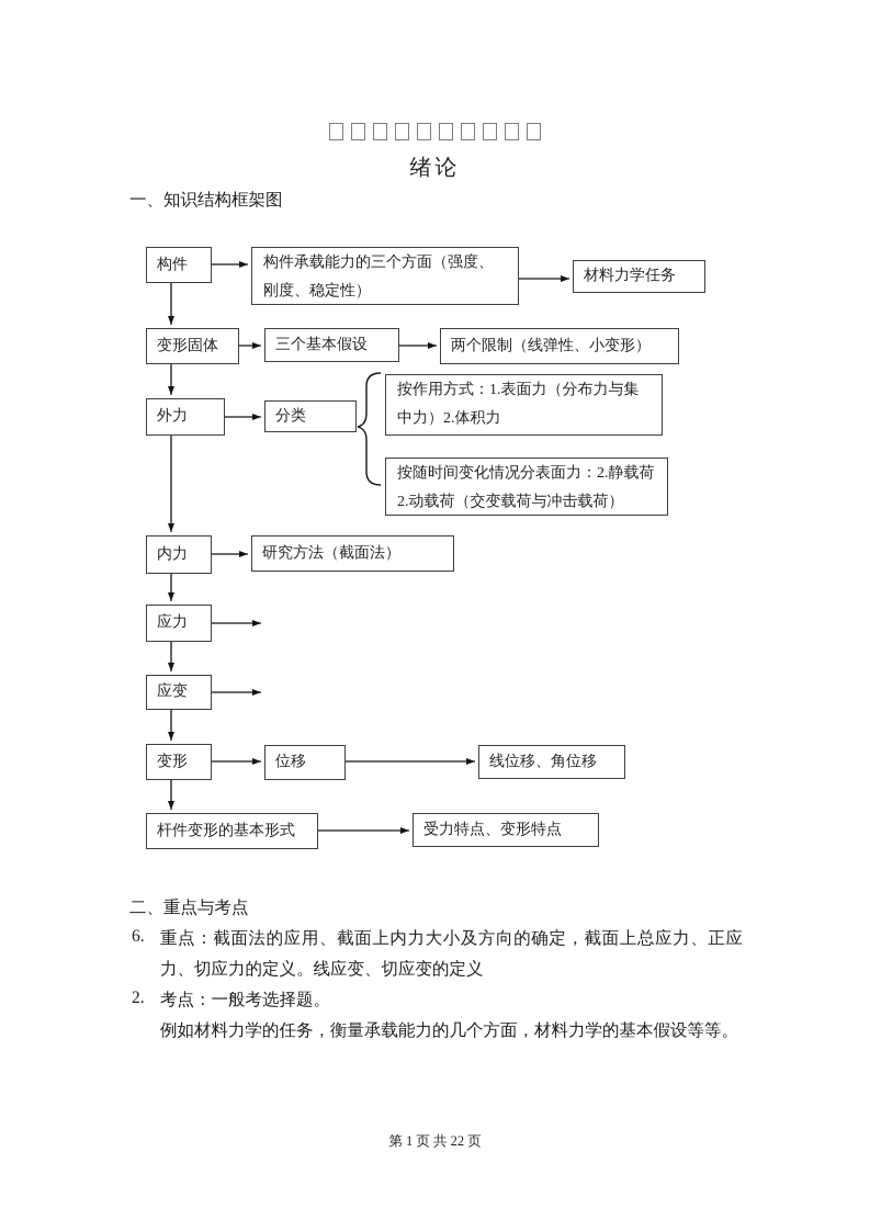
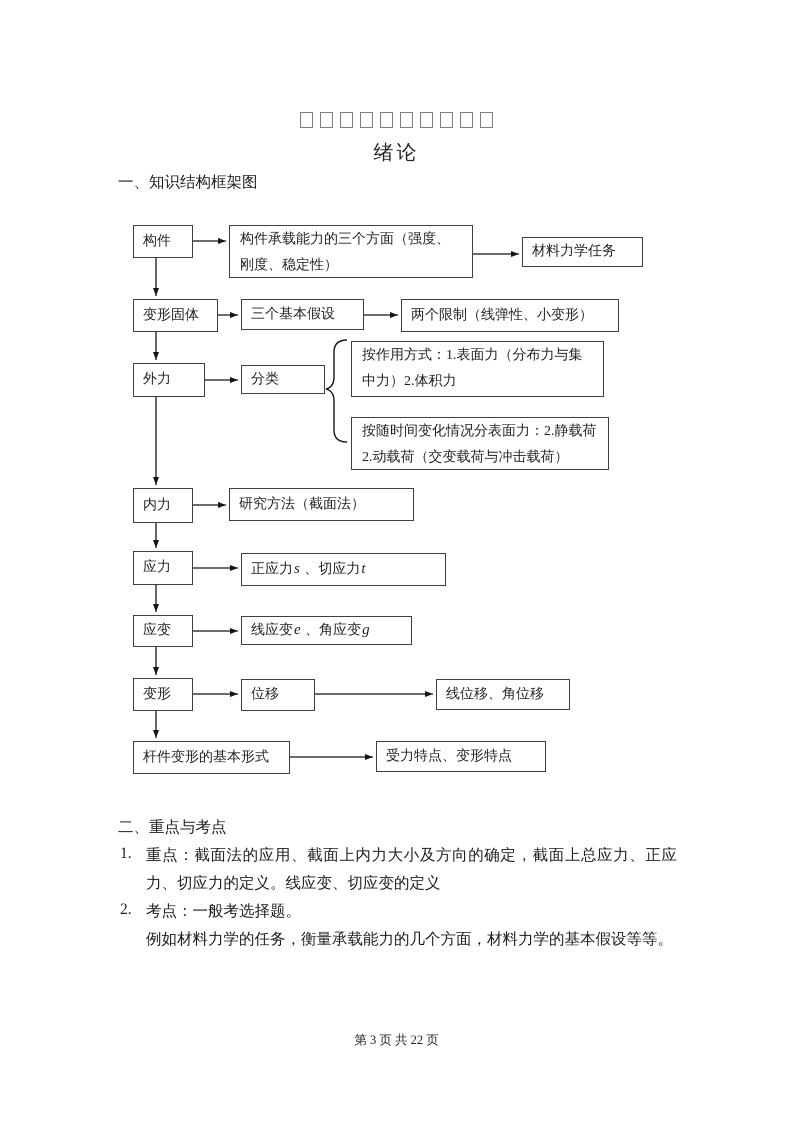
  绪论
  一、知识结构框架图
  构件
  构件承载能力的三个方面（强度、刚度、稳定性）
  材料力学任务
  变形固体
  三个基本假设
  两个限制（线弹性、小变形）
  外力
  分类
  按作用方式：1.表面力（分布力与集中力）2.体积力
  按随时间变化情况分表面力：2.静载荷 2.动载荷（交变载荷与冲击载荷）
  内力
  研究方法（截面法）
  应力
+ 正应力
+ s
+ 、切应力
+ t
  应变
+ 线应变
+ e
+ 、角应变
+ g
  变形
  位移
  线位移、角位移
  杆件变形的基本形式
  受力特点、变形特点
  二、重点与考点
- 6.
+ 1.
  重点：截面法的应用、截面上内力大小及方向的确定，截面上总应力、正应
  力、切应力的定义。线应变、切应变的定义
  2.
  考点：一般考选择题。
  例如材料力学的任务，衡量承载能力的几个方面，材料力学的基本假设等等。
- 第 1 页 共 22 页
+ 第 3 页 共 22 页
